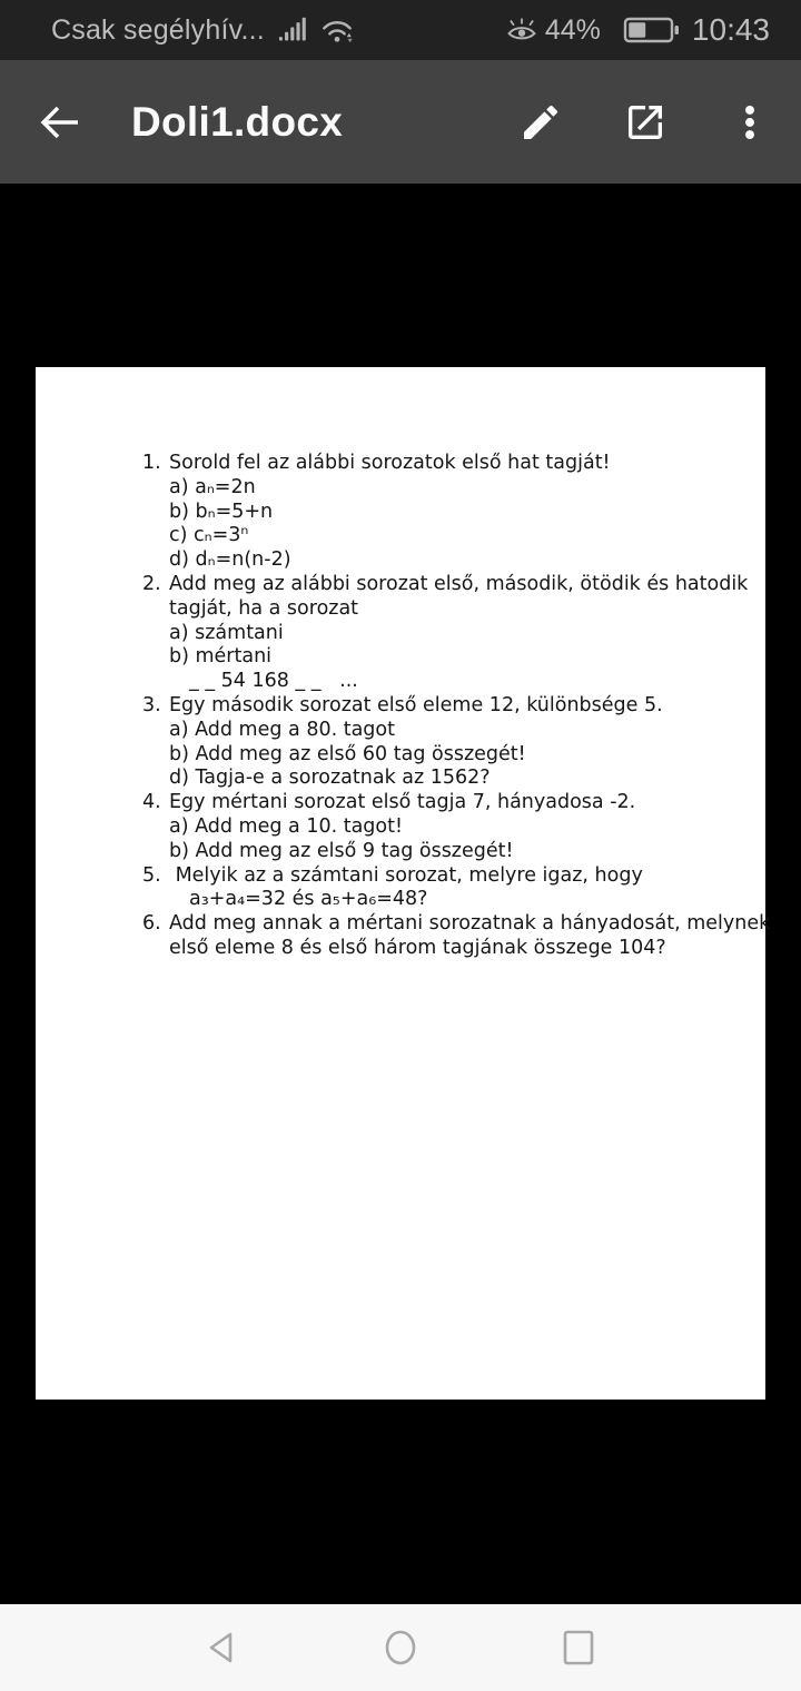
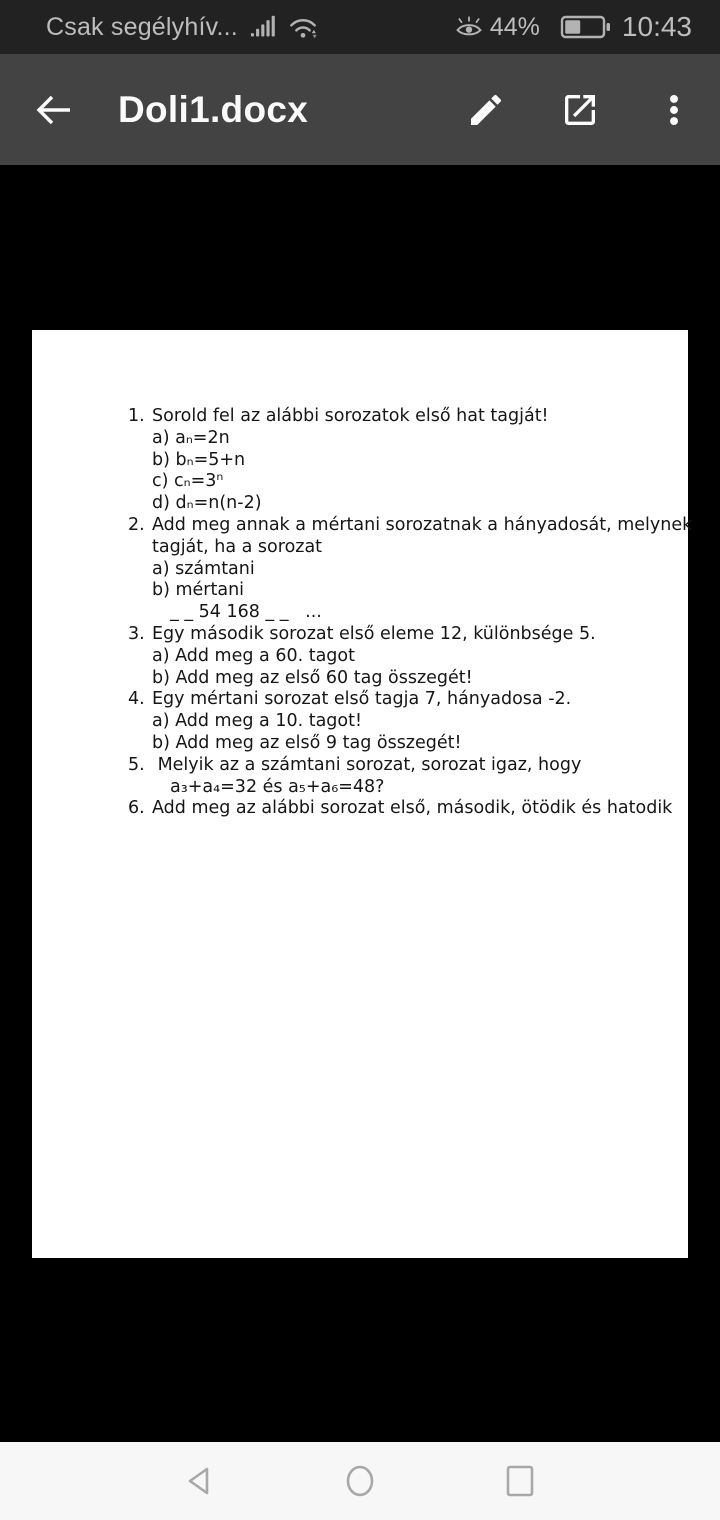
  Csak segélyhív...
  44%
  10:43
  Doli1.docx
  1.
  Sorold fel az alábbi sorozatok első hat tagját!
  a) aₙ=2n
  b) bₙ=5+n
  c) cₙ=3ⁿ
  d) dₙ=n(n-2)
  2.
- Add meg az alábbi sorozat első, második, ötödik és hatodik
+ Add meg annak a mértani sorozatnak a hányadosát, melynek
  tagját, ha a sorozat
  a) számtani
  b) mértani
  _ _ 54 168 _ _ ...
  3.
  Egy második sorozat első eleme 12, különbsége 5.
- a) Add meg a 80. tagot
+ a) Add meg a 60. tagot
  b) Add meg az első 60 tag összegét!
- d) Tagja-e a sorozatnak az 1562?
  4.
  Egy mértani sorozat első tagja 7, hányadosa -2.
  a) Add meg a 10. tagot!
  b) Add meg az első 9 tag összegét!
  5.
- Melyik az a számtani sorozat, melyre igaz, hogy
+ Melyik az a számtani sorozat, sorozat igaz, hogy
  a₃+a₄=32 és a₅+a₆=48?
  6.
- Add meg annak a mértani sorozatnak a hányadosát, melynek
+ Add meg az alábbi sorozat első, második, ötödik és hatodik
- első eleme 8 és első három tagjának összege 104?
